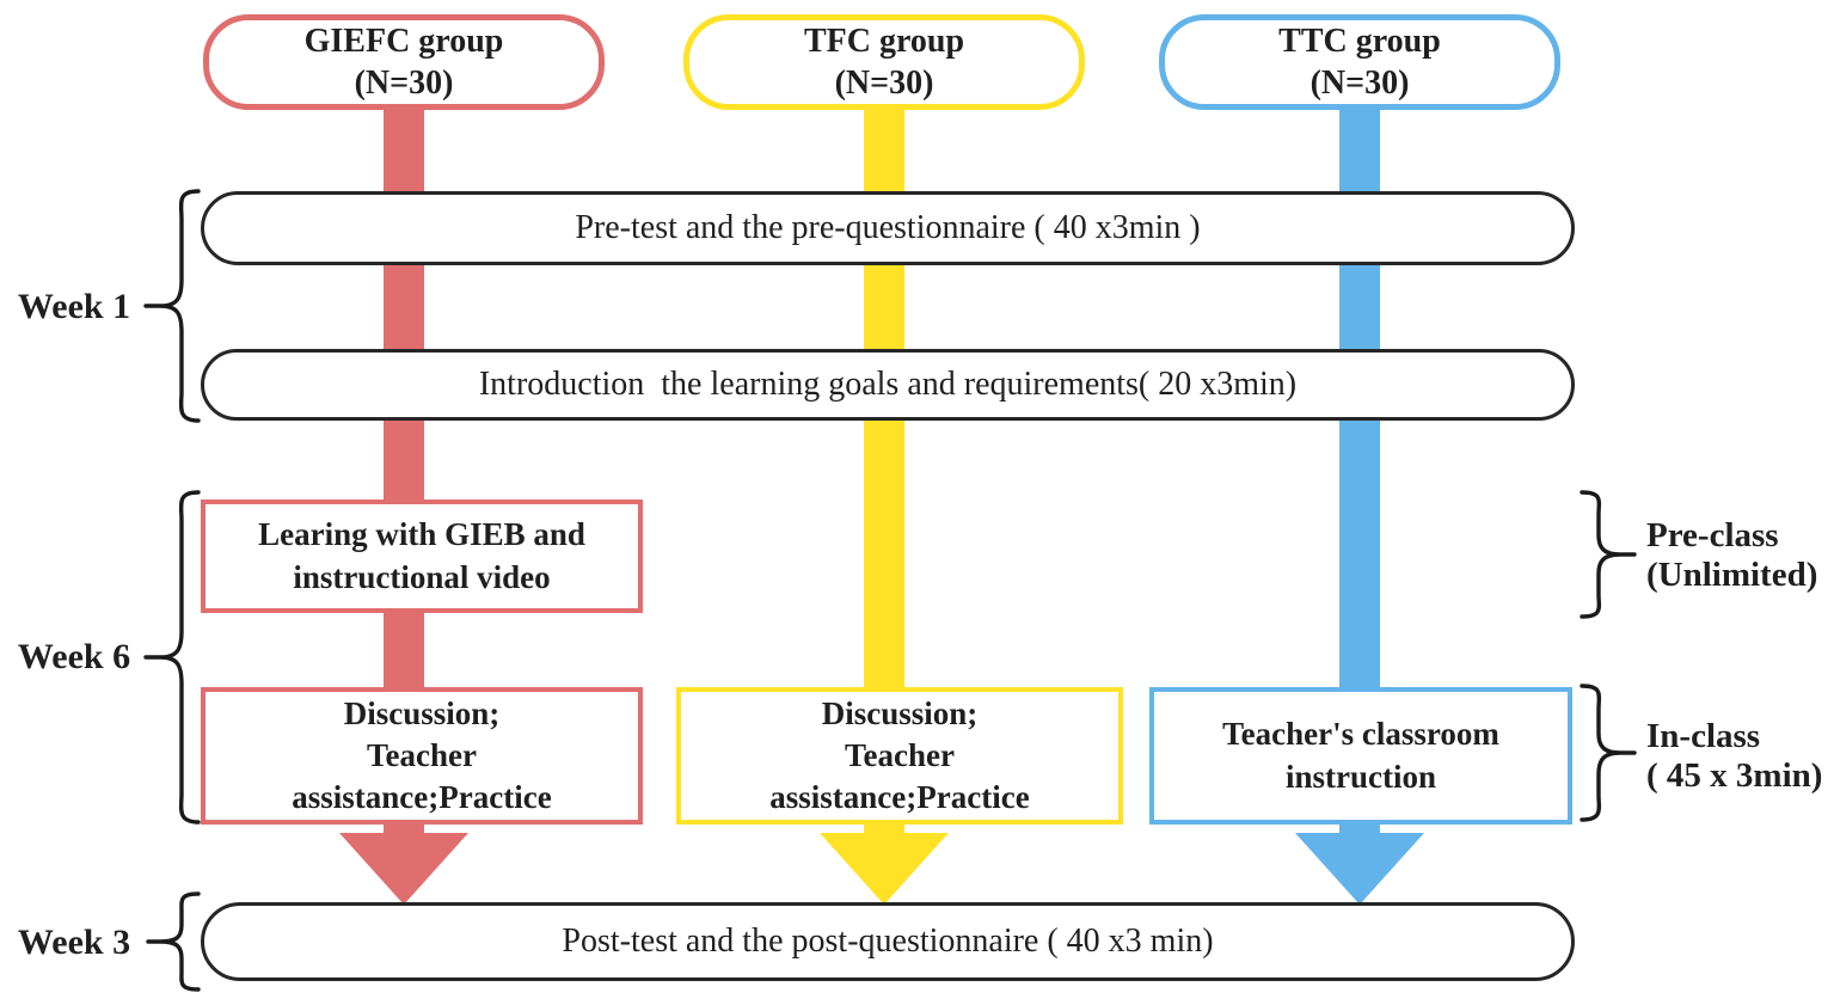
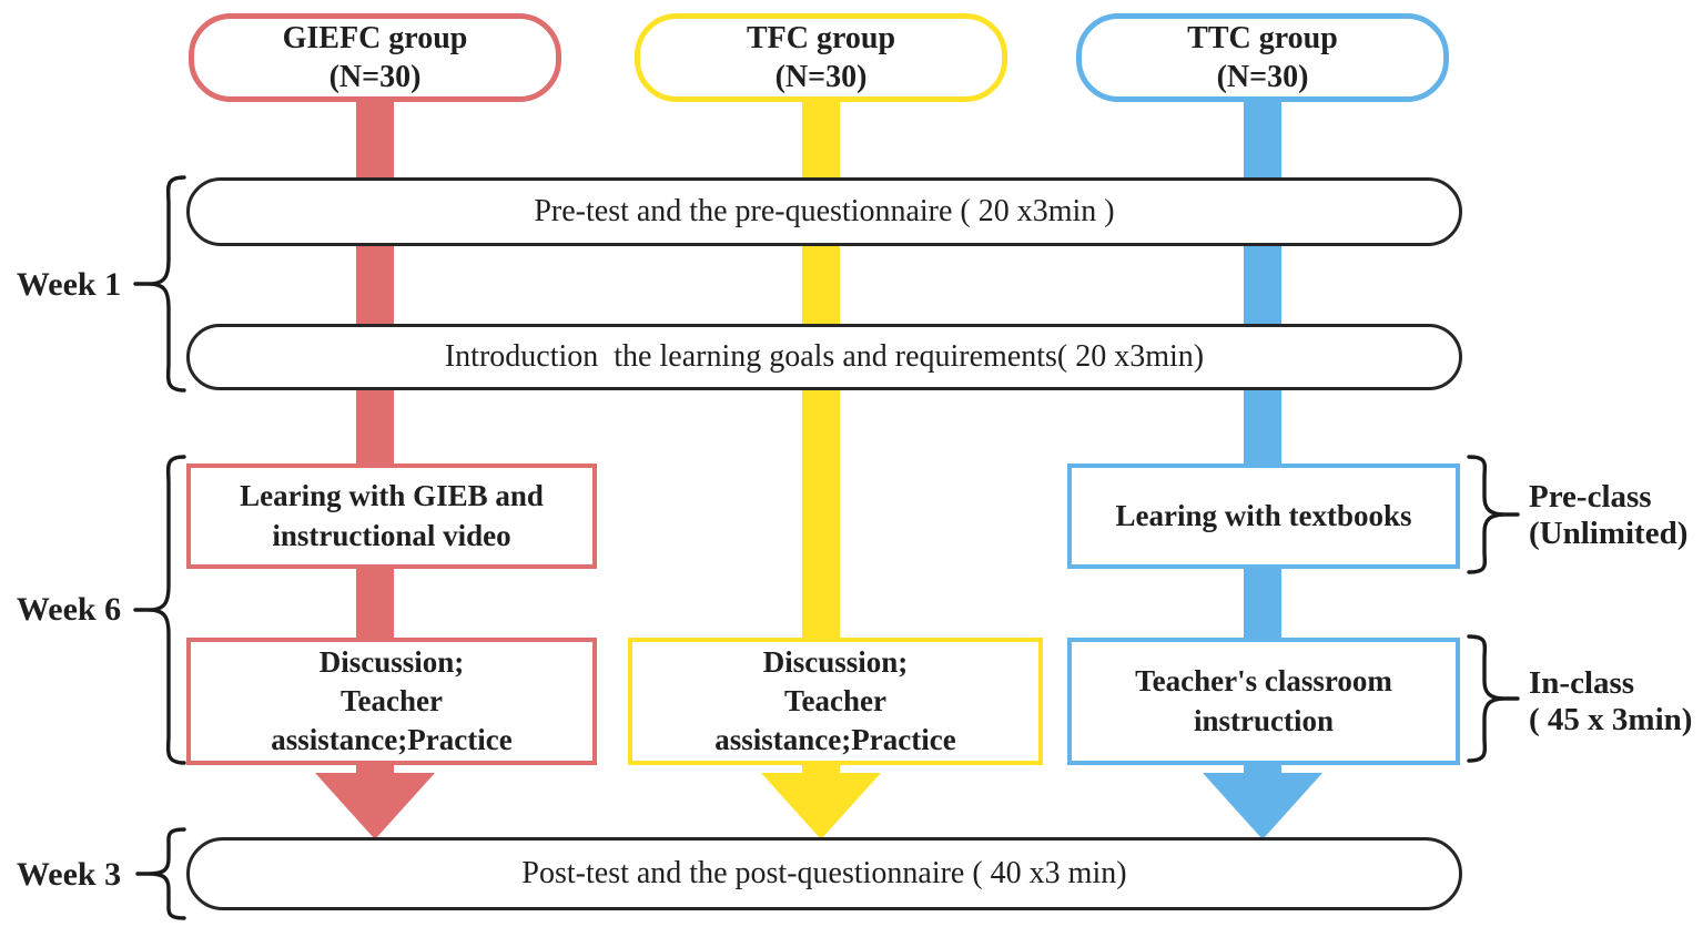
  GIEFC group
  (N=30)
  TFC group
  (N=30)
  TTC group
  (N=30)
- Pre-test and the pre-questionnaire ( 40 x3min )
+ Pre-test and the pre-questionnaire ( 20 x3min )
  Introduction the learning goals and requirements( 20 x3min)
  Learing with GIEB and
  instructional video
+ Learing with textbooks
  Discussion;
  Teacher
  assistance;Practice
  Discussion;
  Teacher
  assistance;Practice
  Teacher's classroom
  instruction
  Post-test and the post-questionnaire ( 40 x3 min)
  Week 1
  Week 6
  Week 3
  Pre-class
  (Unlimited)
  In-class
  ( 45 x 3min)
